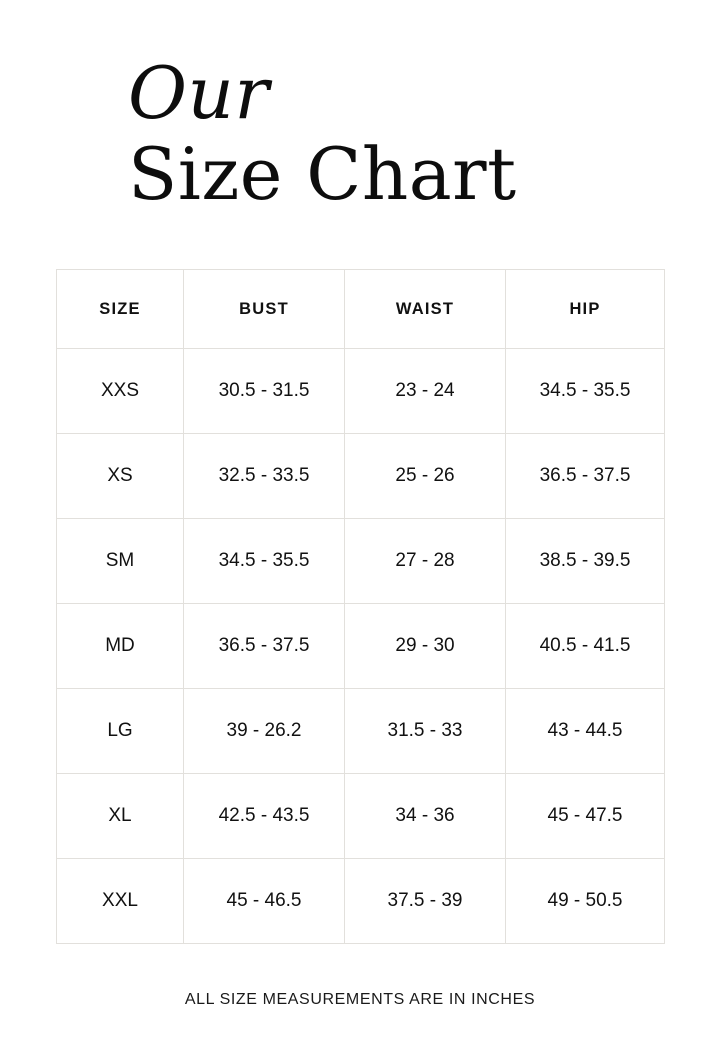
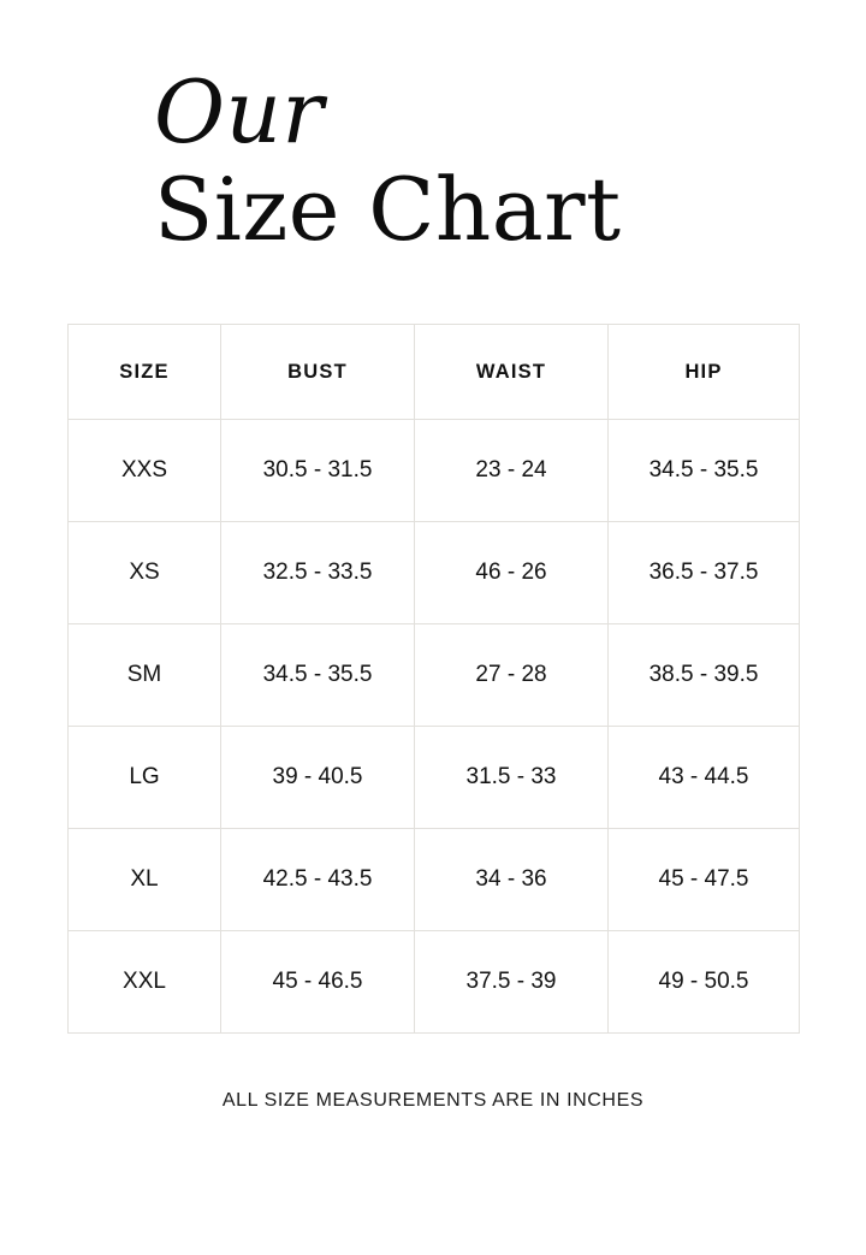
  Our
  Size Chart
  SIZE	BUST	WAIST	HIP
  XXS	30.5 - 31.5	23 - 24	34.5 - 35.5
- XS	32.5 - 33.5	25 - 26	36.5 - 37.5
+ XS	32.5 - 33.5	46 - 26	36.5 - 37.5
  SM	34.5 - 35.5	27 - 28	38.5 - 39.5
- MD	36.5 - 37.5	29 - 30	40.5 - 41.5
- LG	39 - 26.2	31.5 - 33	43 - 44.5
+ LG	39 - 40.5	31.5 - 33	43 - 44.5
  XL	42.5 - 43.5	34 - 36	45 - 47.5
  XXL	45 - 46.5	37.5 - 39	49 - 50.5
  ALL SIZE MEASUREMENTS ARE IN INCHES
